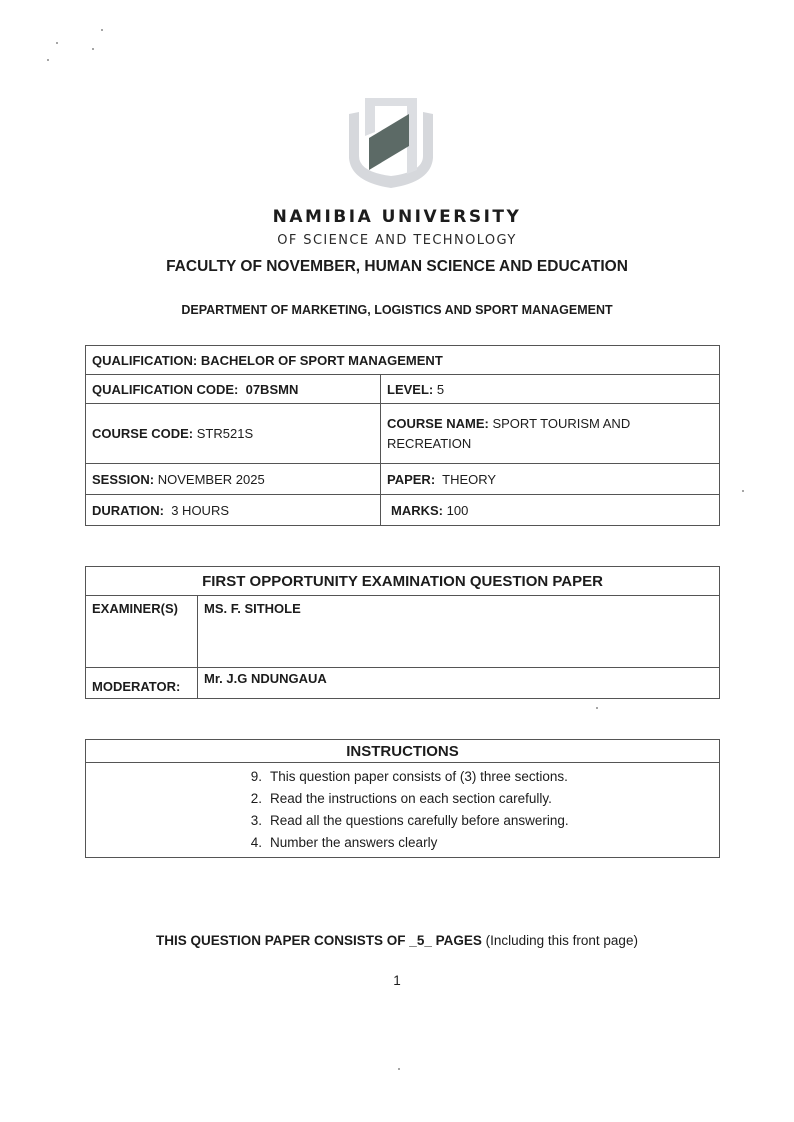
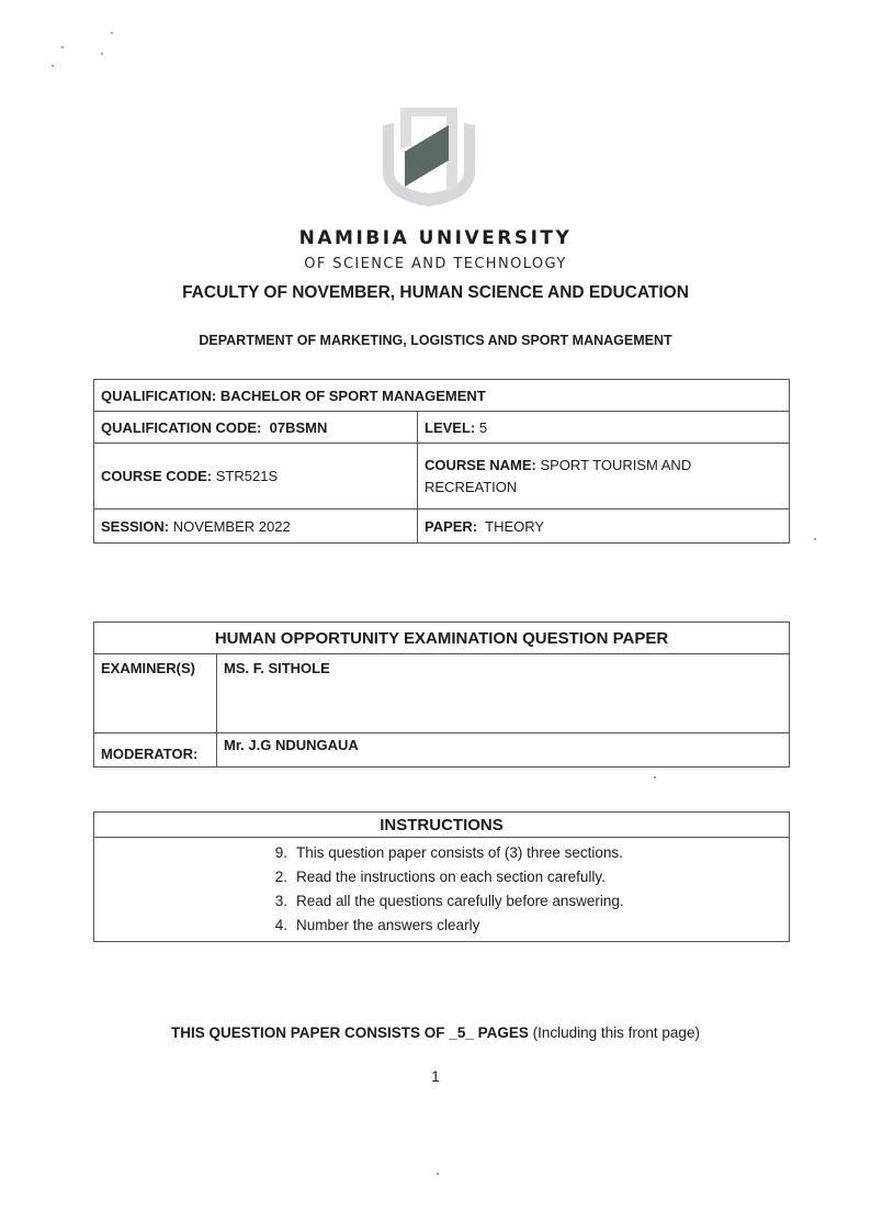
  NAMIBIA UNIVERSITY
  OF SCIENCE AND TECHNOLOGY
  FACULTY OF NOVEMBER, HUMAN SCIENCE AND EDUCATION
  DEPARTMENT OF MARKETING, LOGISTICS AND SPORT MANAGEMENT
  QUALIFICATION: BACHELOR OF SPORT MANAGEMENT
  QUALIFICATION CODE: 07BSMN	LEVEL: 5
  COURSE CODE: STR521S	COURSE NAME: SPORT TOURISM AND RECREATION
- SESSION: NOVEMBER 2025	PAPER: THEORY
+ SESSION: NOVEMBER 2022	PAPER: THEORY
- DURATION: 3 HOURS	MARKS: 100
- FIRST OPPORTUNITY EXAMINATION QUESTION PAPER
+ HUMAN OPPORTUNITY EXAMINATION QUESTION PAPER
  EXAMINER(S)	MS. F. SITHOLE
  MODERATOR:	Mr. J.G NDUNGAUA
  INSTRUCTIONS
  9. This question paper consists of (3) three sections. 2. Read the instructions on each section carefully. 3. Read all the questions carefully before answering. 4. Number the answers clearly
  THIS QUESTION PAPER CONSISTS OF _5_ PAGES (Including this front page)
  1
